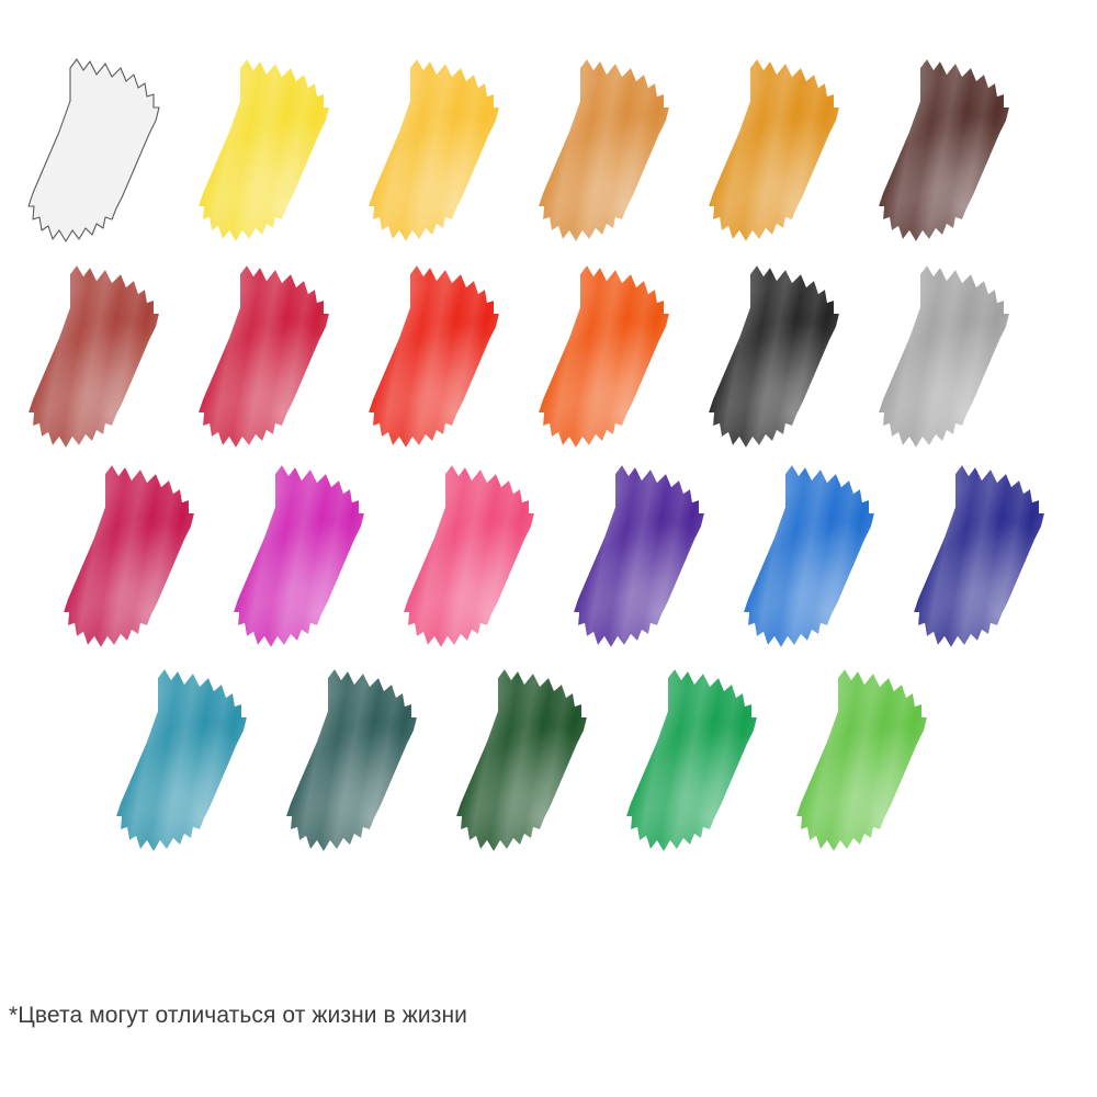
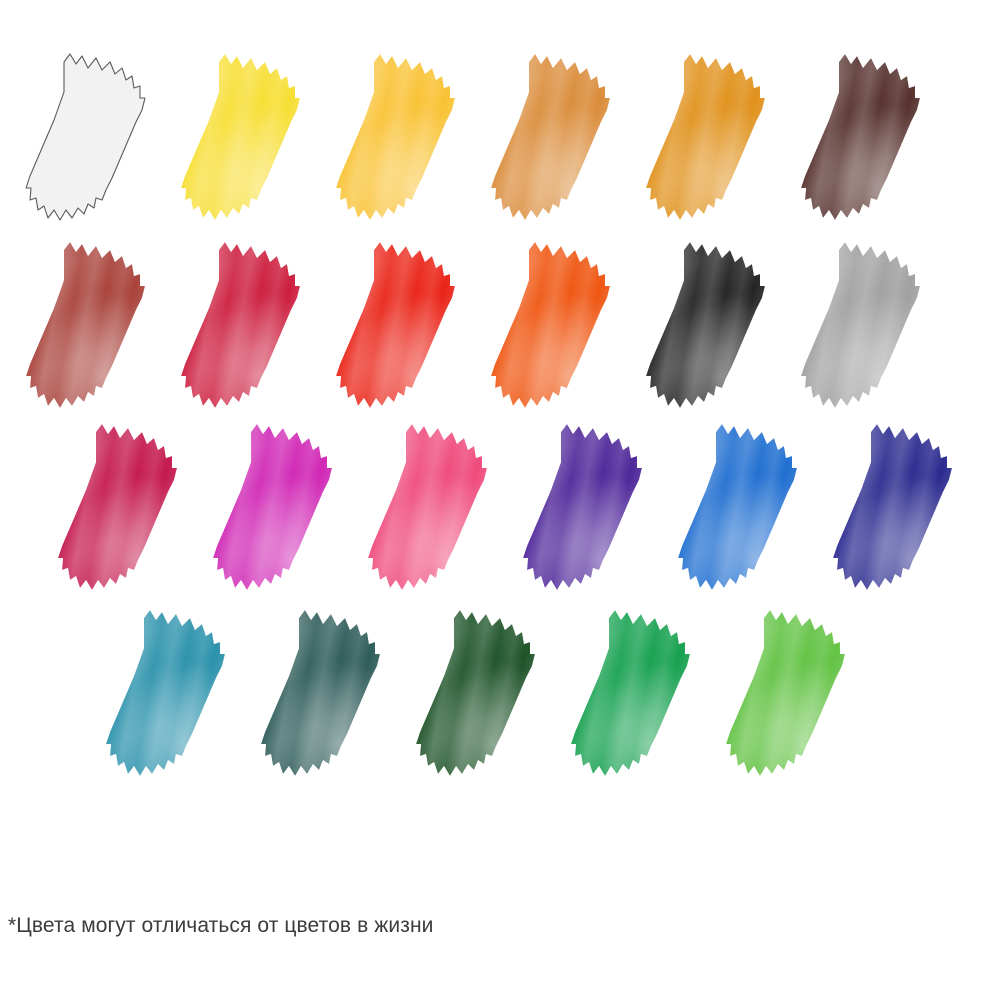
- *Цвета могут отличаться от жизни в жизни
+ *Цвета могут отличаться от цветов в жизни
